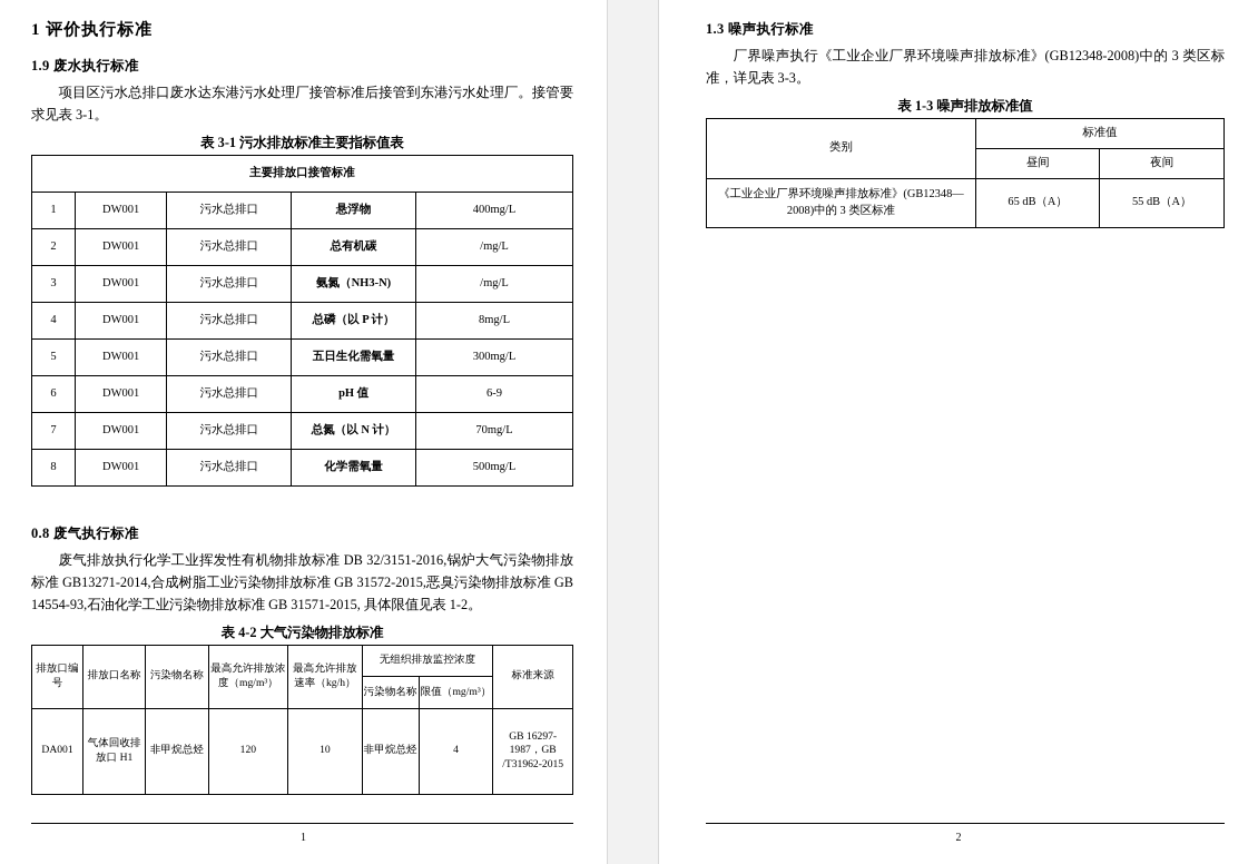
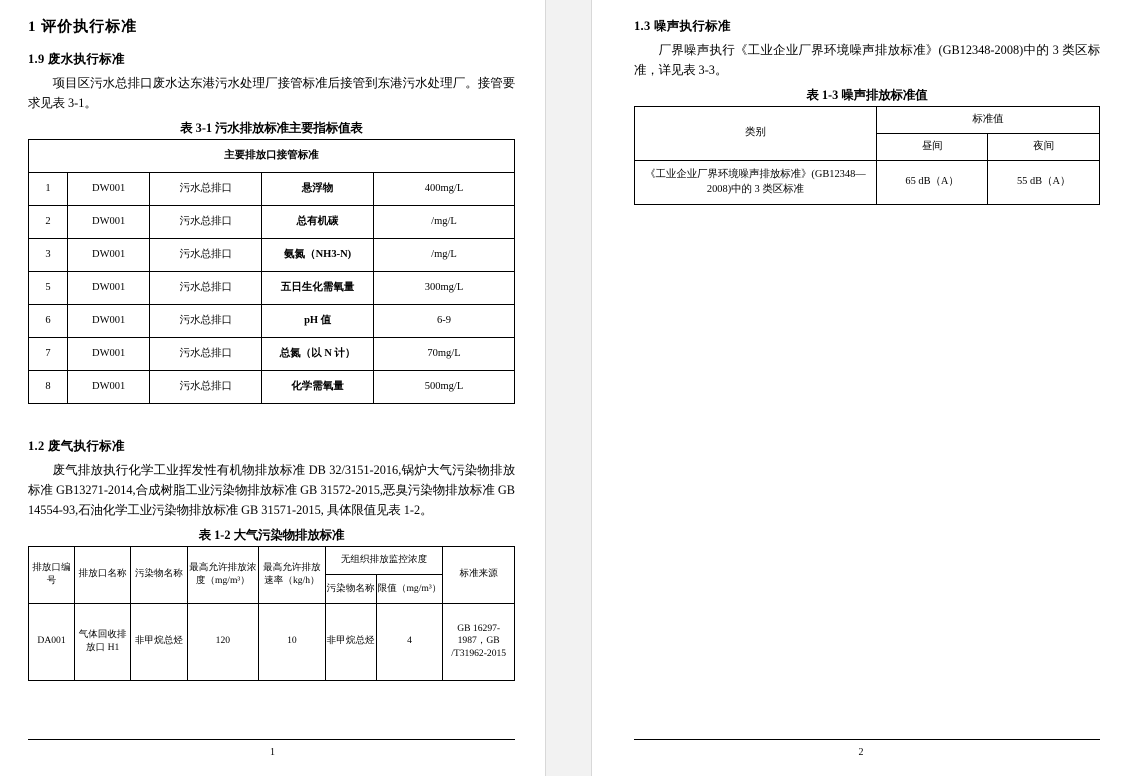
  1 评价执行标准
  1.9 废水执行标准
  项目区污水总排口废水达东港污水处理厂接管标准后接管到东港污水处理厂。接管要求见表 3-1。
  表 3-1 污水排放标准主要指标值表
  主要排放口接管标准
  1	DW001	污水总排口	悬浮物	400mg/L
  2	DW001	污水总排口	总有机碳	/mg/L
  3	DW001	污水总排口	氨氮（NH3-N)	/mg/L
- 4	DW001	污水总排口	总磷（以 P 计）	8mg/L
  5	DW001	污水总排口	五日生化需氧量	300mg/L
  6	DW001	污水总排口	pH 值	6-9
  7	DW001	污水总排口	总氮（以 N 计）	70mg/L
  8	DW001	污水总排口	化学需氧量	500mg/L
- 0.8 废气执行标准
+ 1.2 废气执行标准
  废气排放执行化学工业挥发性有机物排放标准 DB 32/3151-2016,锅炉大气污染物排放标准 GB13271-2014,合成树脂工业污染物排放标准 GB 31572-2015,恶臭污染物排放标准 GB 14554-93,石油化学工业污染物排放标准 GB 31571-2015, 具体限值见表 1-2。
- 表 4-2 大气污染物排放标准
+ 表 1-2 大气污染物排放标准
  排放口编号	排放口名称	污染物名称	最高允许排放浓度（mg/m³）	最高允许排放速率（kg/h）	无组织排放监控浓度	标准来源
  污染物名称	限值（mg/m³）
  DA001	气体回收排放口 H1	非甲烷总烃	120	10	非甲烷总烃	4	GB 16297-1987，GB /T31962-2015
  1
  1.3 噪声执行标准
  厂界噪声执行《工业企业厂界环境噪声排放标准》(GB12348-2008)中的 3 类区标准，详见表 3-3。
  表 1-3 噪声排放标准值
  类别	标准值
  昼间	夜间
  《工业企业厂界环境噪声排放标准》(GB12348—2008)中的 3 类区标准	65 dB（A）	55 dB（A）
  2
